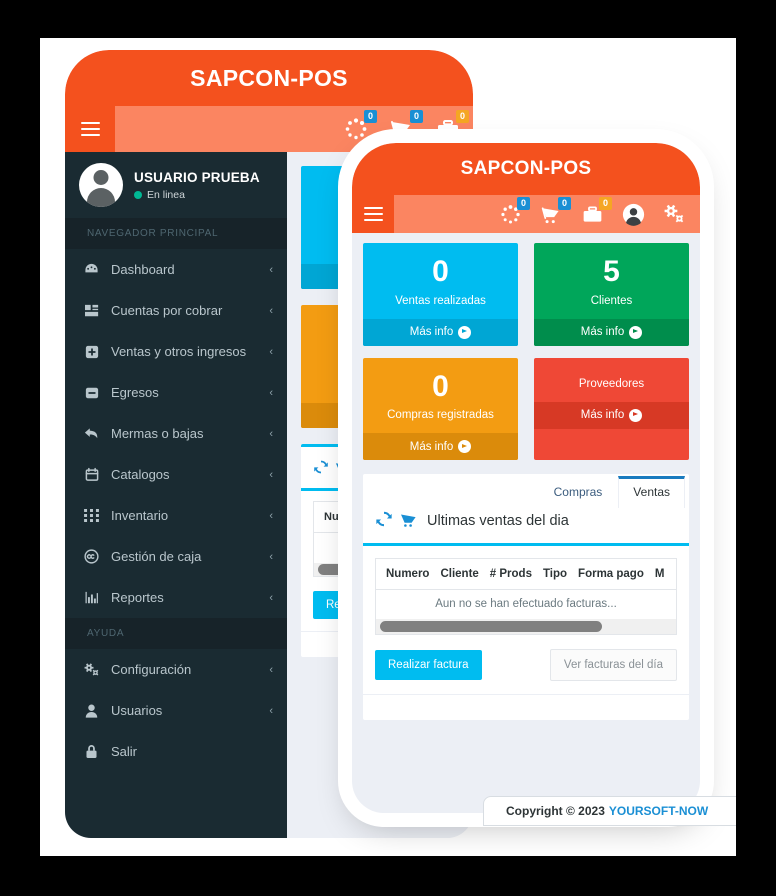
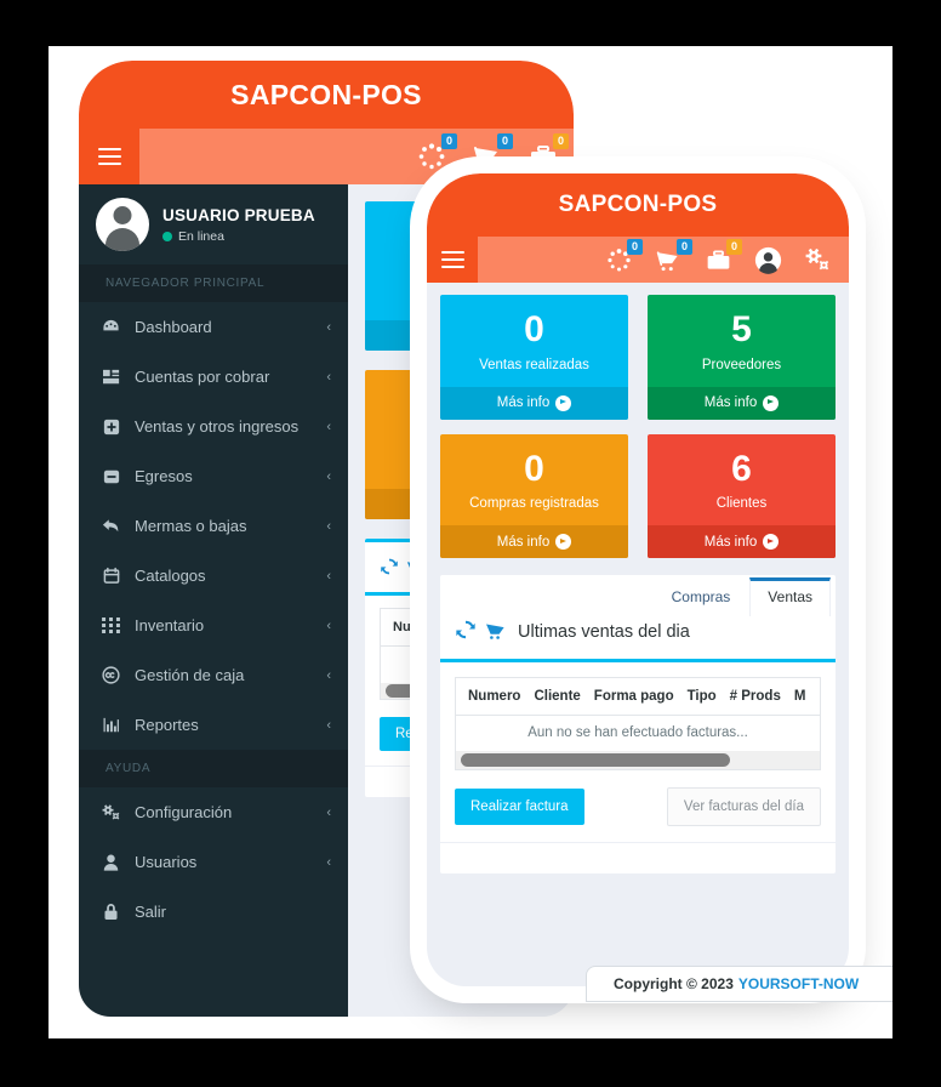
  SAPCON-POS
  0
  0
  0
  USUARIO PRUEBA
  En linea
  NAVEGADOR PRINCIPAL
  Dashboard
  ‹
  Cuentas por cobrar
  ‹
  Ventas y otros ingresos
  ‹
  Egresos
  ‹
  Mermas o bajas
  ‹
  Catalogos
  ‹
  Inventario
  ‹
  Gestión de caja
  ‹
  Reportes
  ‹
  AYUDA
  Configuración
  ‹
  Usuarios
  ‹
  Salir
  Reali
  SAPCON-POS
  0
  0
  0
  0
  Ventas realizadas
  Más info
  5
- Clientes
+ Proveedores
  Más info
  0
  Compras registradas
  Más info
+ 6
- Proveedores
+ Clientes
  Más info
  Compras
  Ventas
  Ultimas ventas del dia
  Numero
  Cliente
- # Prods
+ Forma pago
  Tipo
- Forma pago
+ # Prods
  M
  Aun no se han efectuado facturas...
  Realizar factura
  Ver facturas del día
  Copyright © 2023
  YOURSOFT-NOW
